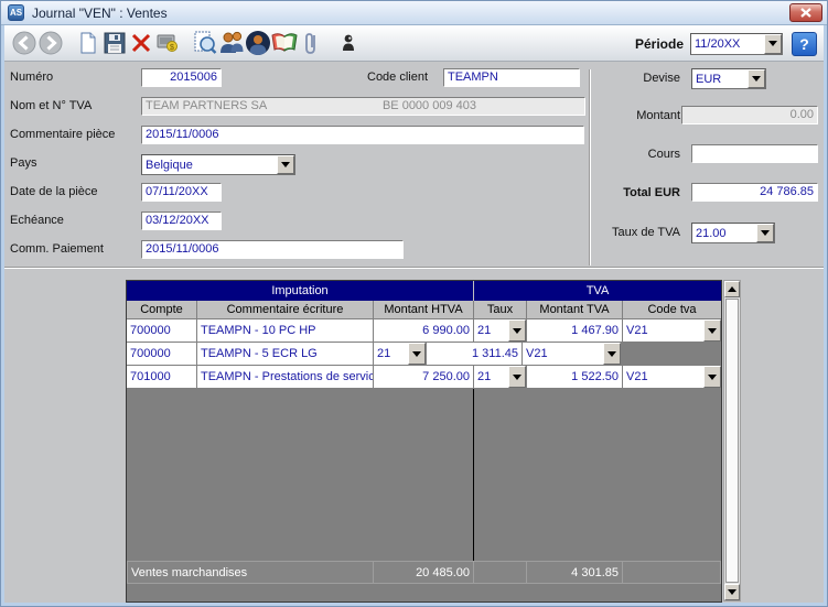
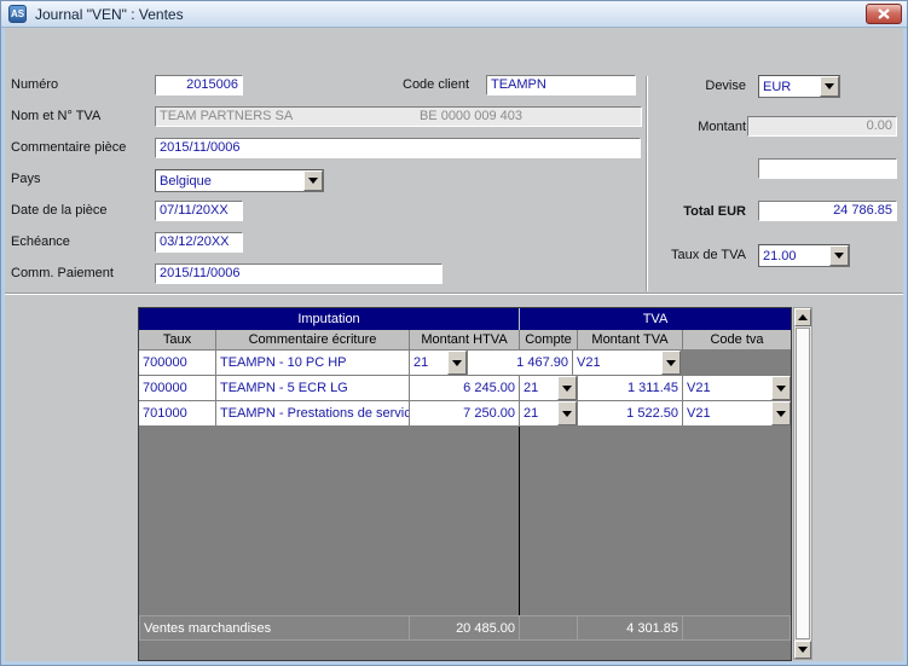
  AS
  Journal "VEN" : Ventes
- Période
- 11/20XX
- ?
  Numéro
  2015006
  Code client
  TEAMPN
  Nom et N° TVA
  TEAM PARTNERS SA
  BE 0000 009 403
  Commentaire pièce
  2015/11/0006
  Pays
  Belgique
  Date de la pièce
  07/11/20XX
  Echéance
  03/12/20XX
  Comm. Paiement
  2015/11/0006
  Devise
  EUR
  Montant
  0.00
- Cours
  Total EUR
  24 786.85
  Taux de TVA
  21.00
  Imputation
  TVA
- Compte
+ Taux
  Commentaire écriture
  Montant HTVA
- Taux
+ Compte
  Montant TVA
  Code tva
  700000
  TEAMPN - 10 PC HP
- 6 990.00
  21
  1 467.90
  V21
  700000
  TEAMPN - 5 ECR LG
+ 6 245.00
  21
  1 311.45
  V21
  701000
  TEAMPN - Prestations de servic
  7 250.00
  21
  1 522.50
  V21
  Ventes marchandises
  20 485.00
  4 301.85
